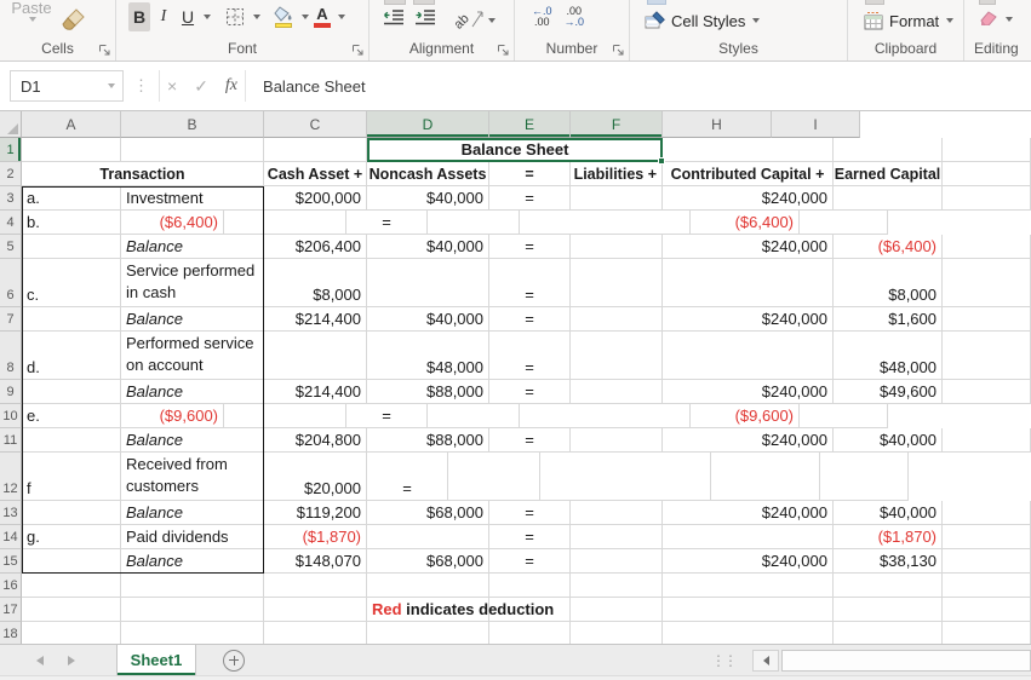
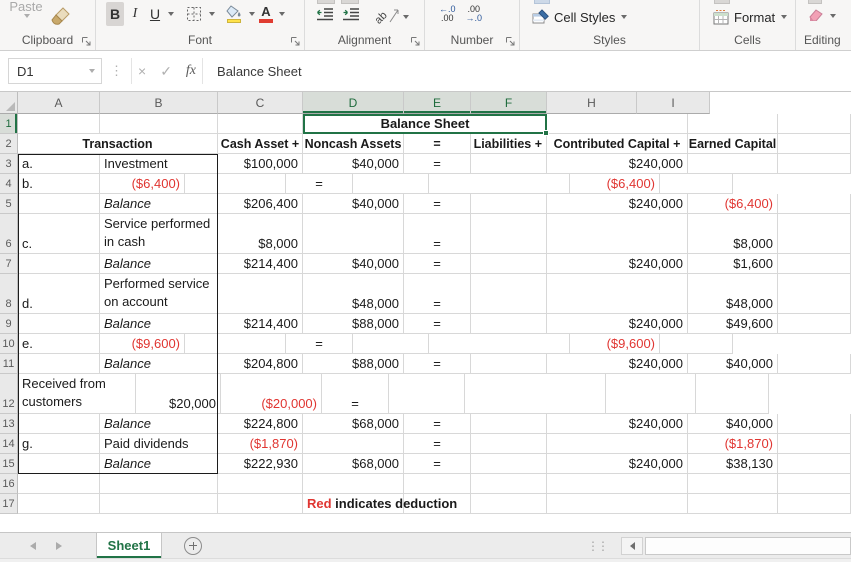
  Paste
- Cells
+ Clipboard
  B
  I
  U
  A
  Font
  Alignment
  ←.0
  .00
  .00
  →.0
  Number
  Cell Styles
  Styles
  Format
- Clipboard
+ Cells
  Editing
  D1
  ⋮
  ×
  ✓
  fx
  Balance Sheet
  A
  B
  C
  D
  E
  F
  H
  I
  1
  Balance Sheet
  2
  Transaction
  Cash Asset +
  Noncash Assets
  =
  Liabilities +
  Contributed Capital +
  Earned Capital
  3
  a.
  Investment
- $200,000
+ $100,000
  $40,000
  =
  $240,000
  4
  b.
  ($6,400)
  =
  ($6,400)
  5
  Balance
  $206,400
  $40,000
  =
  $240,000
  ($6,400)
  6
  c.
  Service performed
  in cash
  $8,000
  =
  $8,000
  7
  Balance
  $214,400
  $40,000
  =
  $240,000
  $1,600
  8
  d.
  Performed service
  on account
  $48,000
  =
  $48,000
  9
  Balance
  $214,400
  $88,000
  =
  $240,000
  $49,600
  10
  e.
  ($9,600)
  =
  ($9,600)
  11
  Balance
  $204,800
  $88,000
  =
  $240,000
  $40,000
  12
- f
  Received from
  customers
  $20,000
+ ($20,000)
  =
  13
  Balance
- $119,200
+ $224,800
  $68,000
  =
  $240,000
  $40,000
  14
  g.
  Paid dividends
  ($1,870)
  =
  ($1,870)
  15
  Balance
- $148,070
+ $222,930
  $68,000
  =
  $240,000
  $38,130
  16
  17
  Red
  indicates deduction
- 18
  Sheet1
  ⋮⋮
